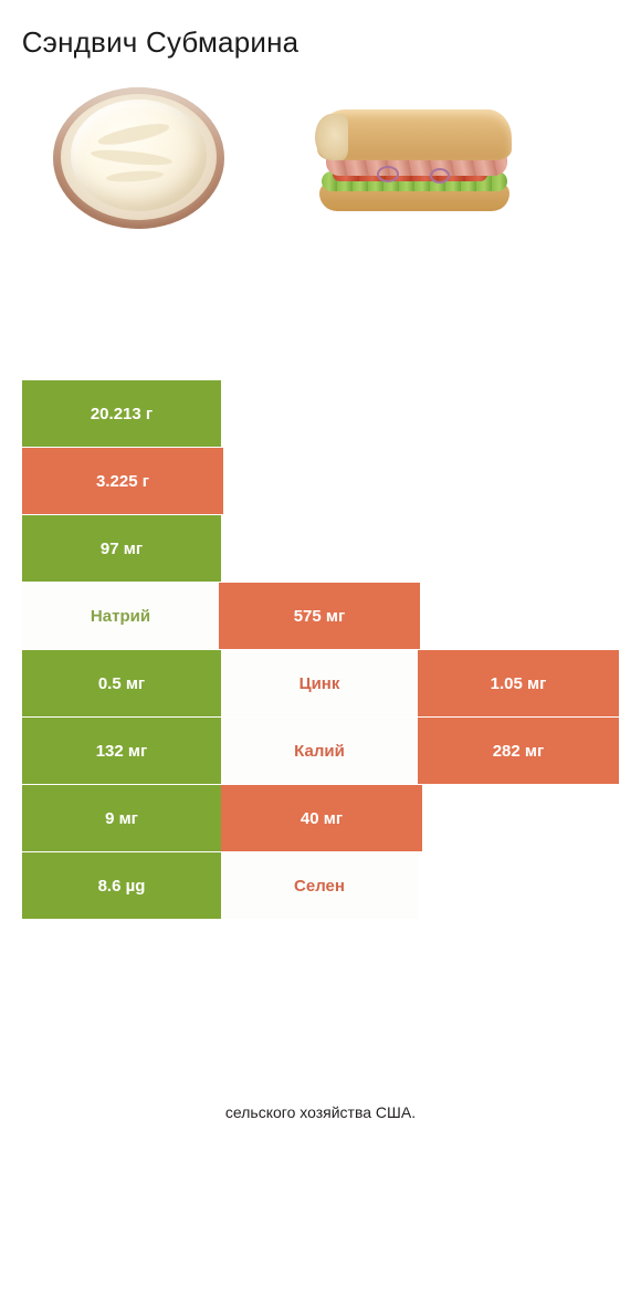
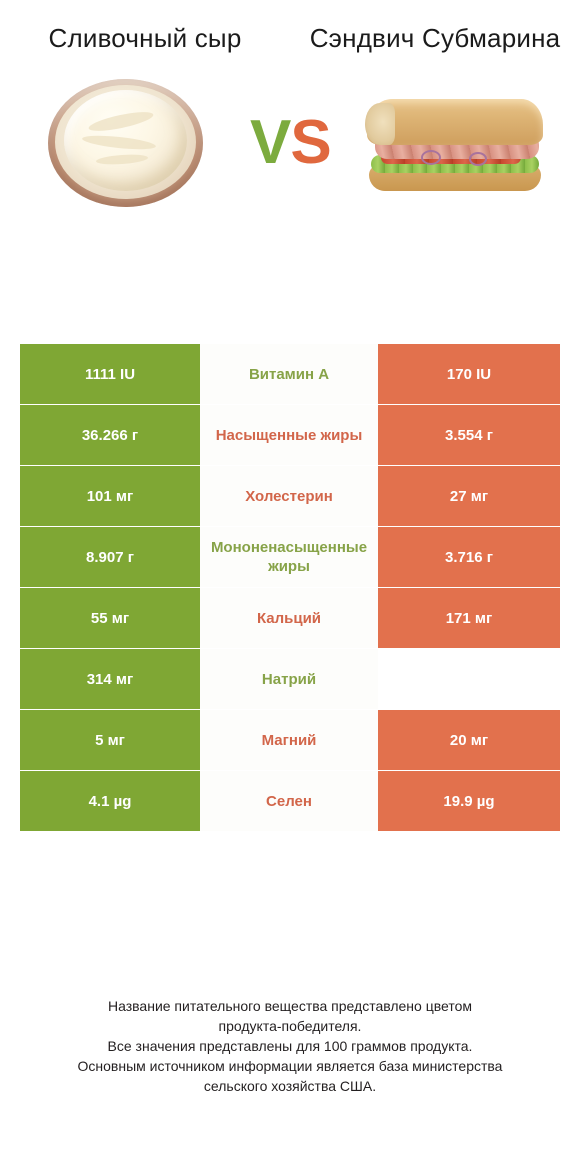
+ Сливочный сыр
  Сэндвич Субмарина
+ VS
+ 1111 IU
+ Витамин А
+ 170 IU
- 20.213 г
+ 36.266 г
+ Насыщенные жиры
+ 3.554 г
+ 101 мг
+ Холестерин
+ 27 мг
+ 8.907 г
+ Мононенасыщенные жиры
- 3.225 г
+ 3.716 г
- 97 мг
+ 55 мг
+ Кальций
+ 171 мг
+ 314 мг
  Натрий
- 575 мг
- 0.5 мг
- Цинк
- 1.05 мг
- 132 мг
- Калий
- 282 мг
- 9 мг
+ 5 мг
+ Магний
- 40 мг
+ 20 мг
- 8.6 µg
+ 4.1 µg
  Селен
+ 19.9 µg
+ Название питательного вещества представлено цветом
+ продукта-победителя.
+ Все значения представлены для 100 граммов продукта.
+ Основным источником информации является база министерства
  сельского хозяйства США.
